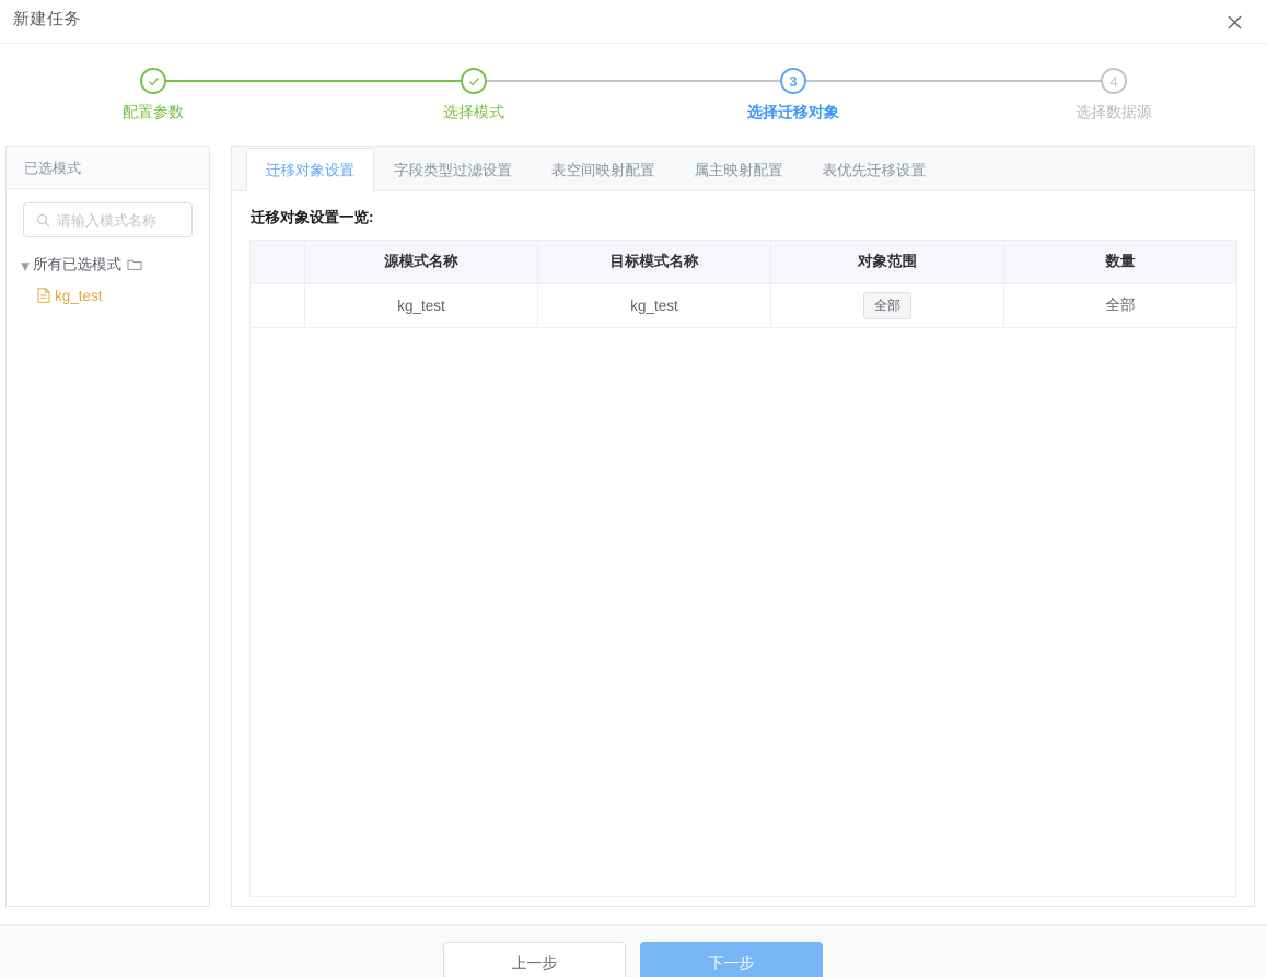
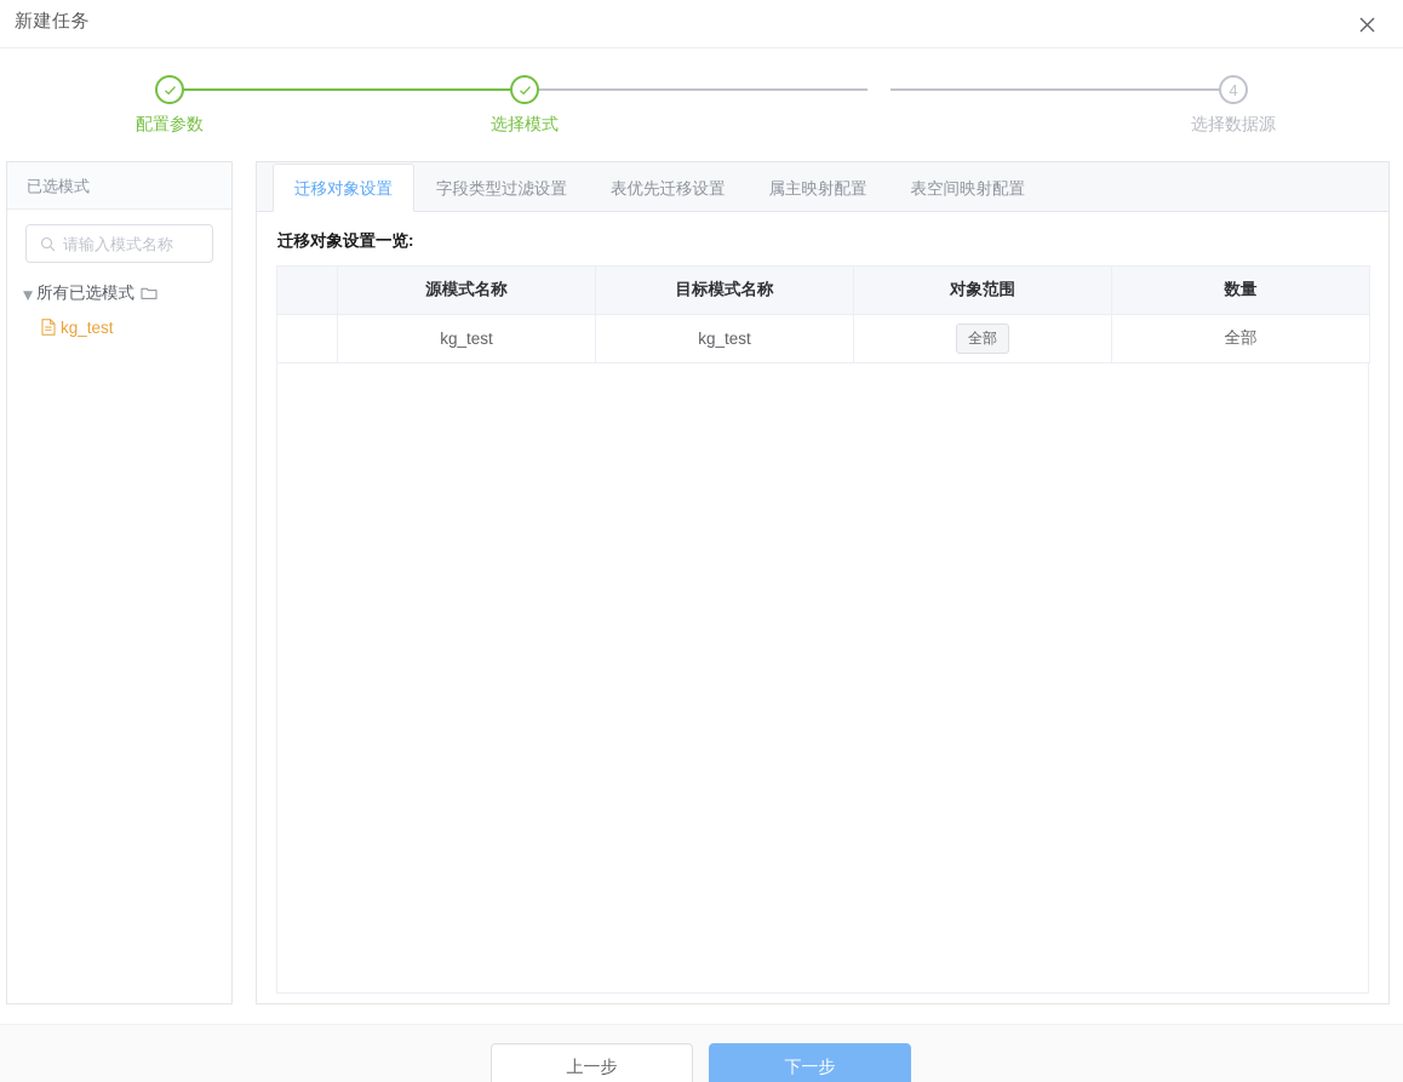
  新建任务
  配置参数
  选择模式
- 3
- 选择迁移对象
  4
  选择数据源
  已选模式
  请输入模式名称
  ▼
  所有已选模式
  kg_test
  迁移对象设置
  字段类型过滤设置
- 表空间映射配置
+ 表优先迁移设置
  属主映射配置
- 表优先迁移设置
+ 表空间映射配置
  迁移对象设置一览:
  	源模式名称	目标模式名称	对象范围	数量
  	kg_test	kg_test	全部	全部
  上一步
  下一步
